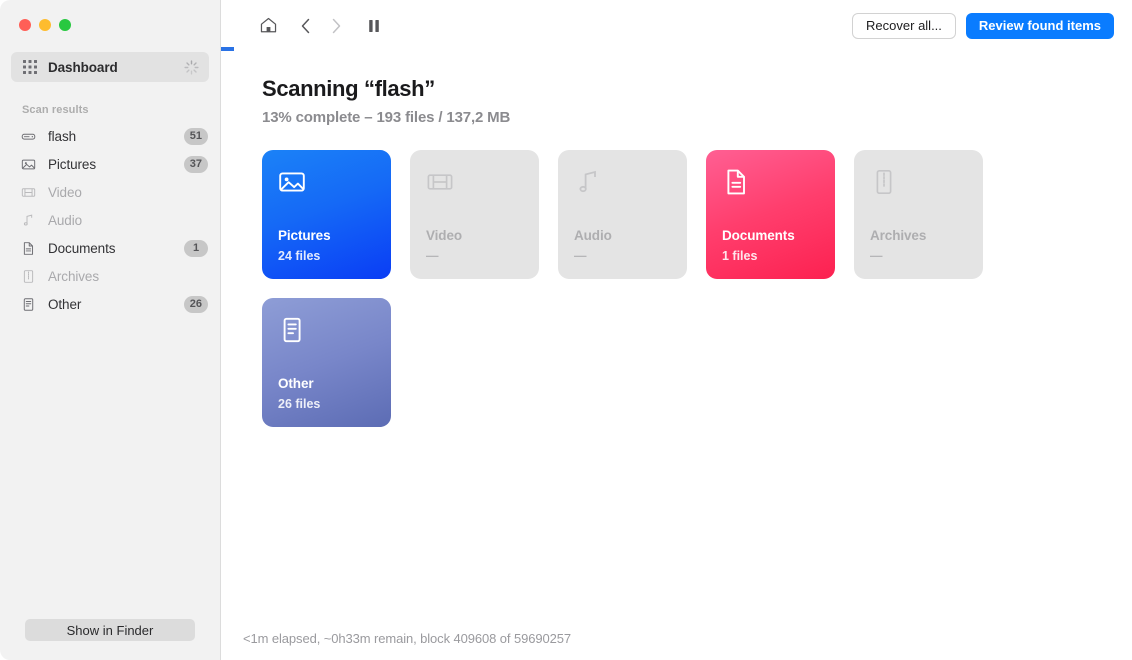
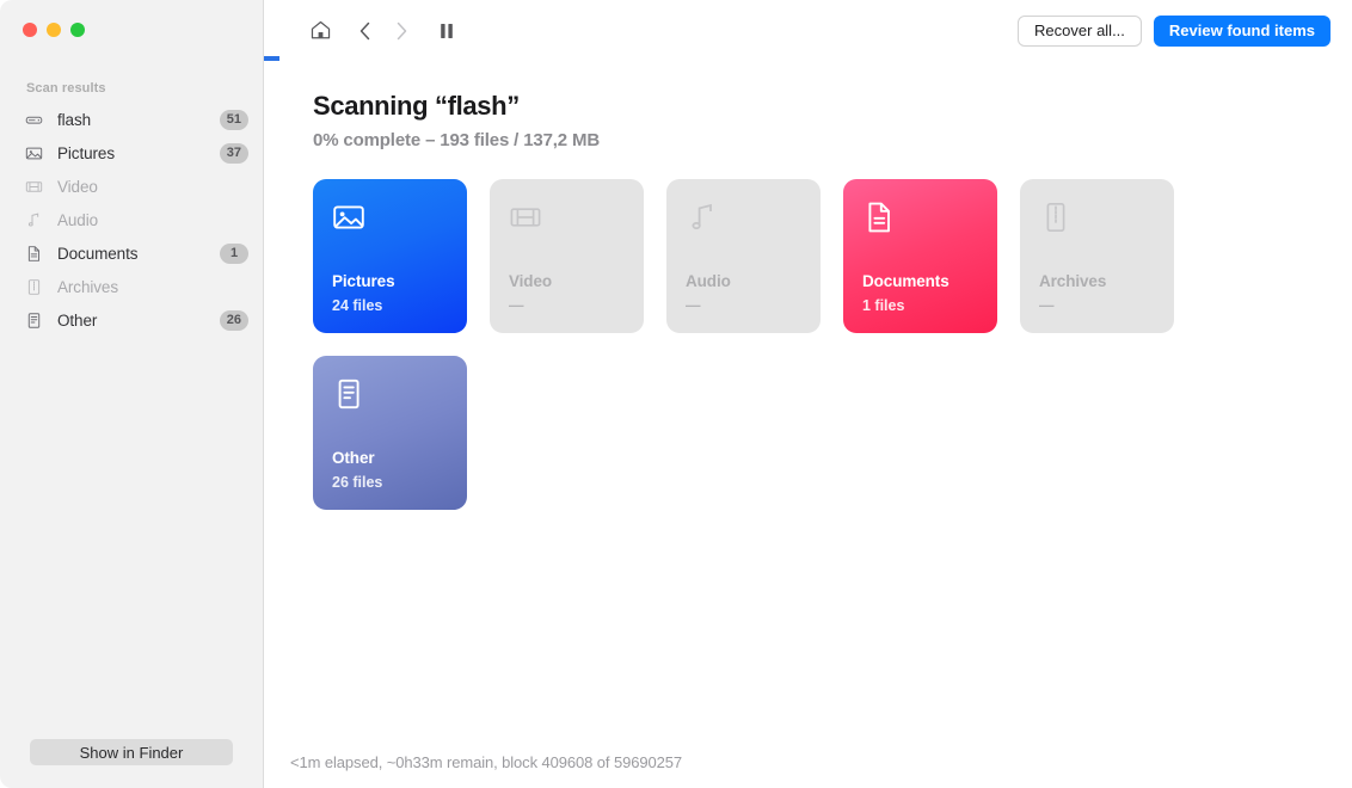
- Dashboard
  Scan results
  flash
  51
  Pictures
  37
  Video
  Audio
  Documents
  1
  Archives
  Other
  26
  Show in Finder
  Recover all...
  Review found items
  Scanning “flash”
- 13% complete – 193 files / 137,2 MB
+ 0% complete – 193 files / 137,2 MB
  Pictures
  24 files
  Video
  —
  Audio
  —
  Documents
  1 files
  Archives
  —
  Other
  26 files
  <1m elapsed, ~0h33m remain, block 409608 of 59690257
